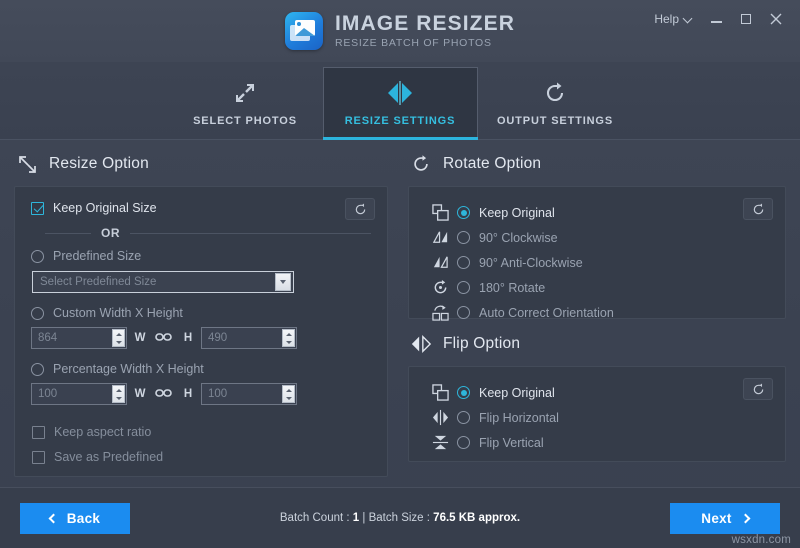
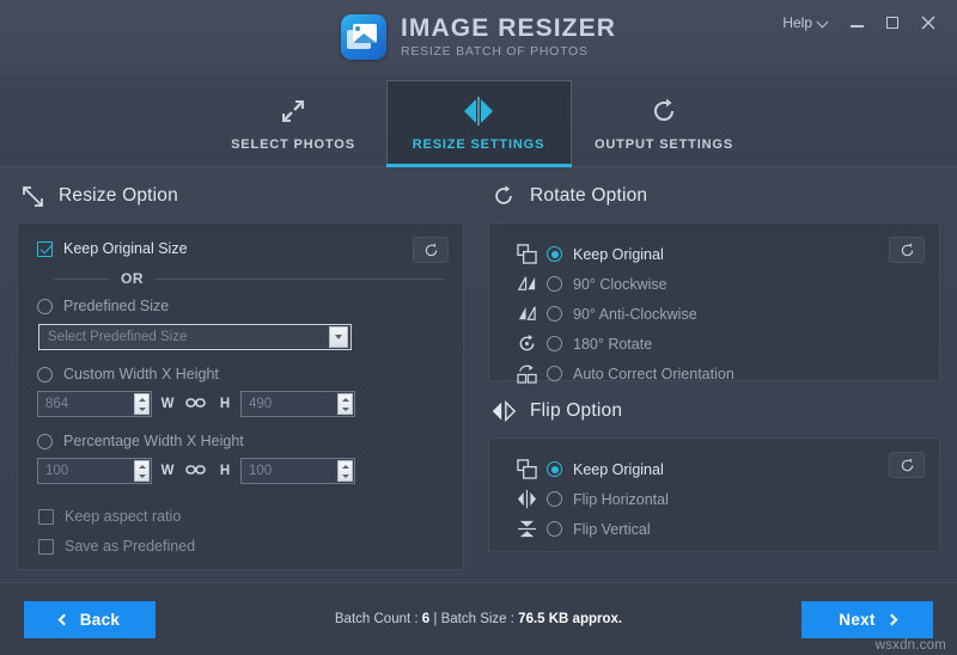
  IMAGE RESIZER
  RESIZE BATCH OF PHOTOS
  Help
  SELECT PHOTOS
  RESIZE SETTINGS
  OUTPUT SETTINGS
  Resize Option
  Keep Original Size
  OR
  Predefined Size
  Select Predefined Size
  Custom Width X Height
  864
  W
  H
  490
  Percentage Width X Height
  100
  W
  H
  100
  Keep aspect ratio
  Save as Predefined
  Rotate Option
  Keep Original
  90° Clockwise
  90° Anti-Clockwise
  180° Rotate
  Auto Correct Orientation
  Flip Option
  Keep Original
  Flip Horizontal
  Flip Vertical
  Back
- Batch Count : 1 | Batch Size : 76.5 KB approx.
+ Batch Count : 6 | Batch Size : 76.5 KB approx.
  Next
  wsxdn.com
